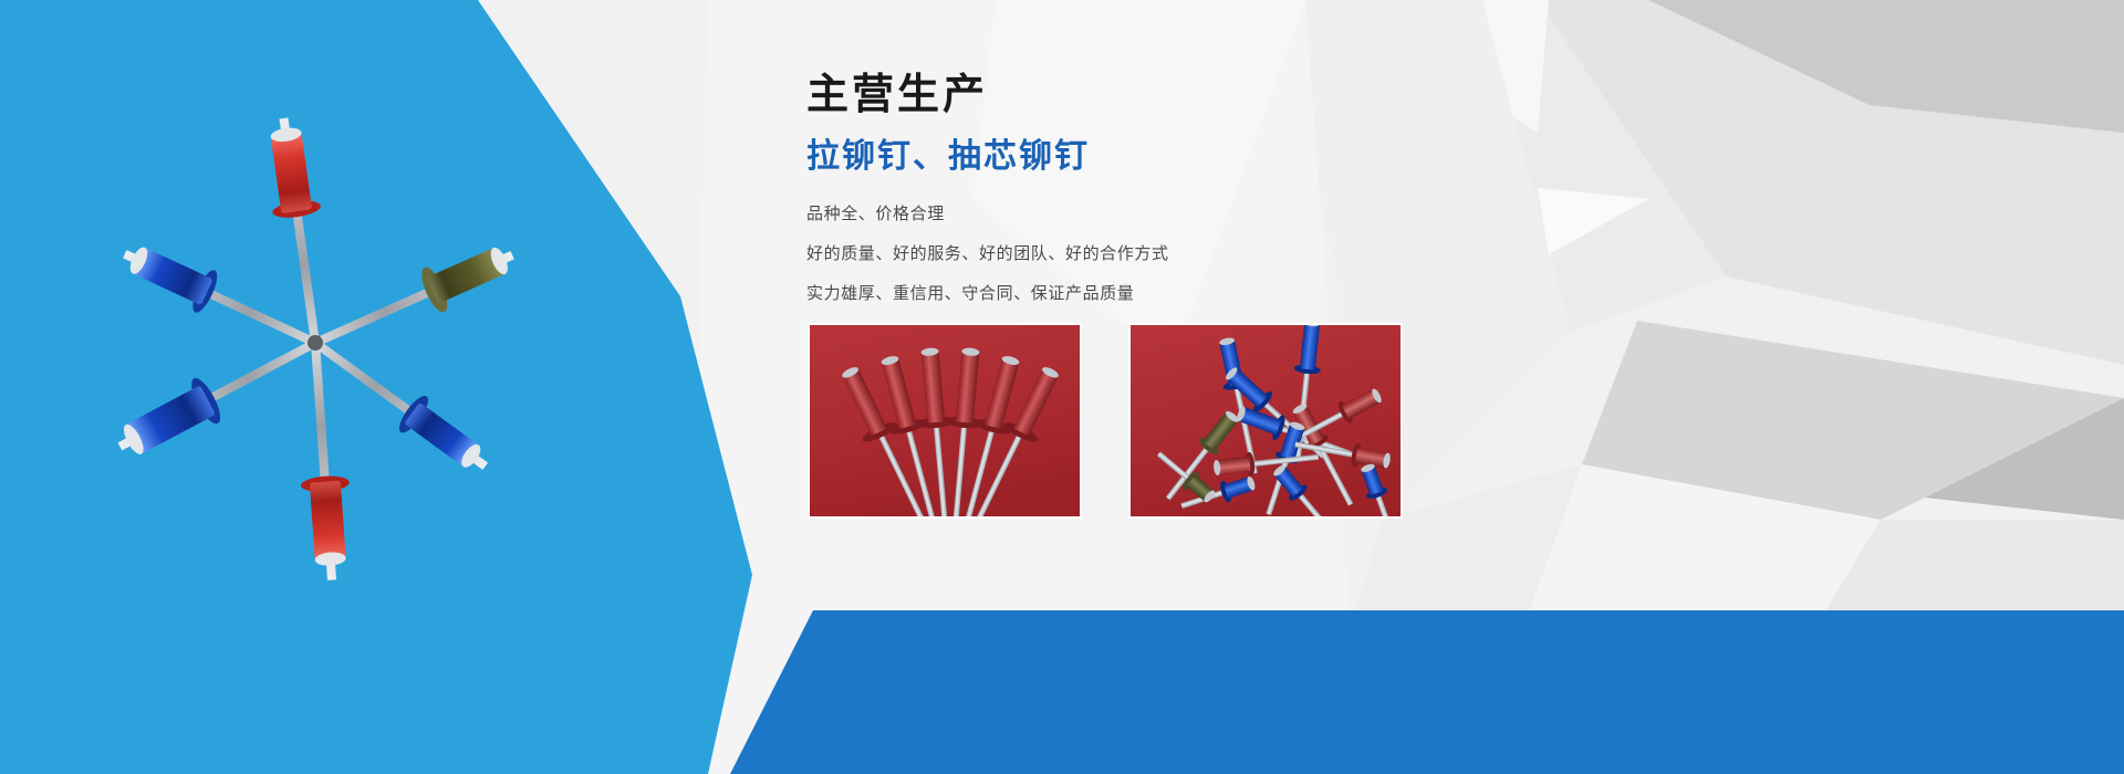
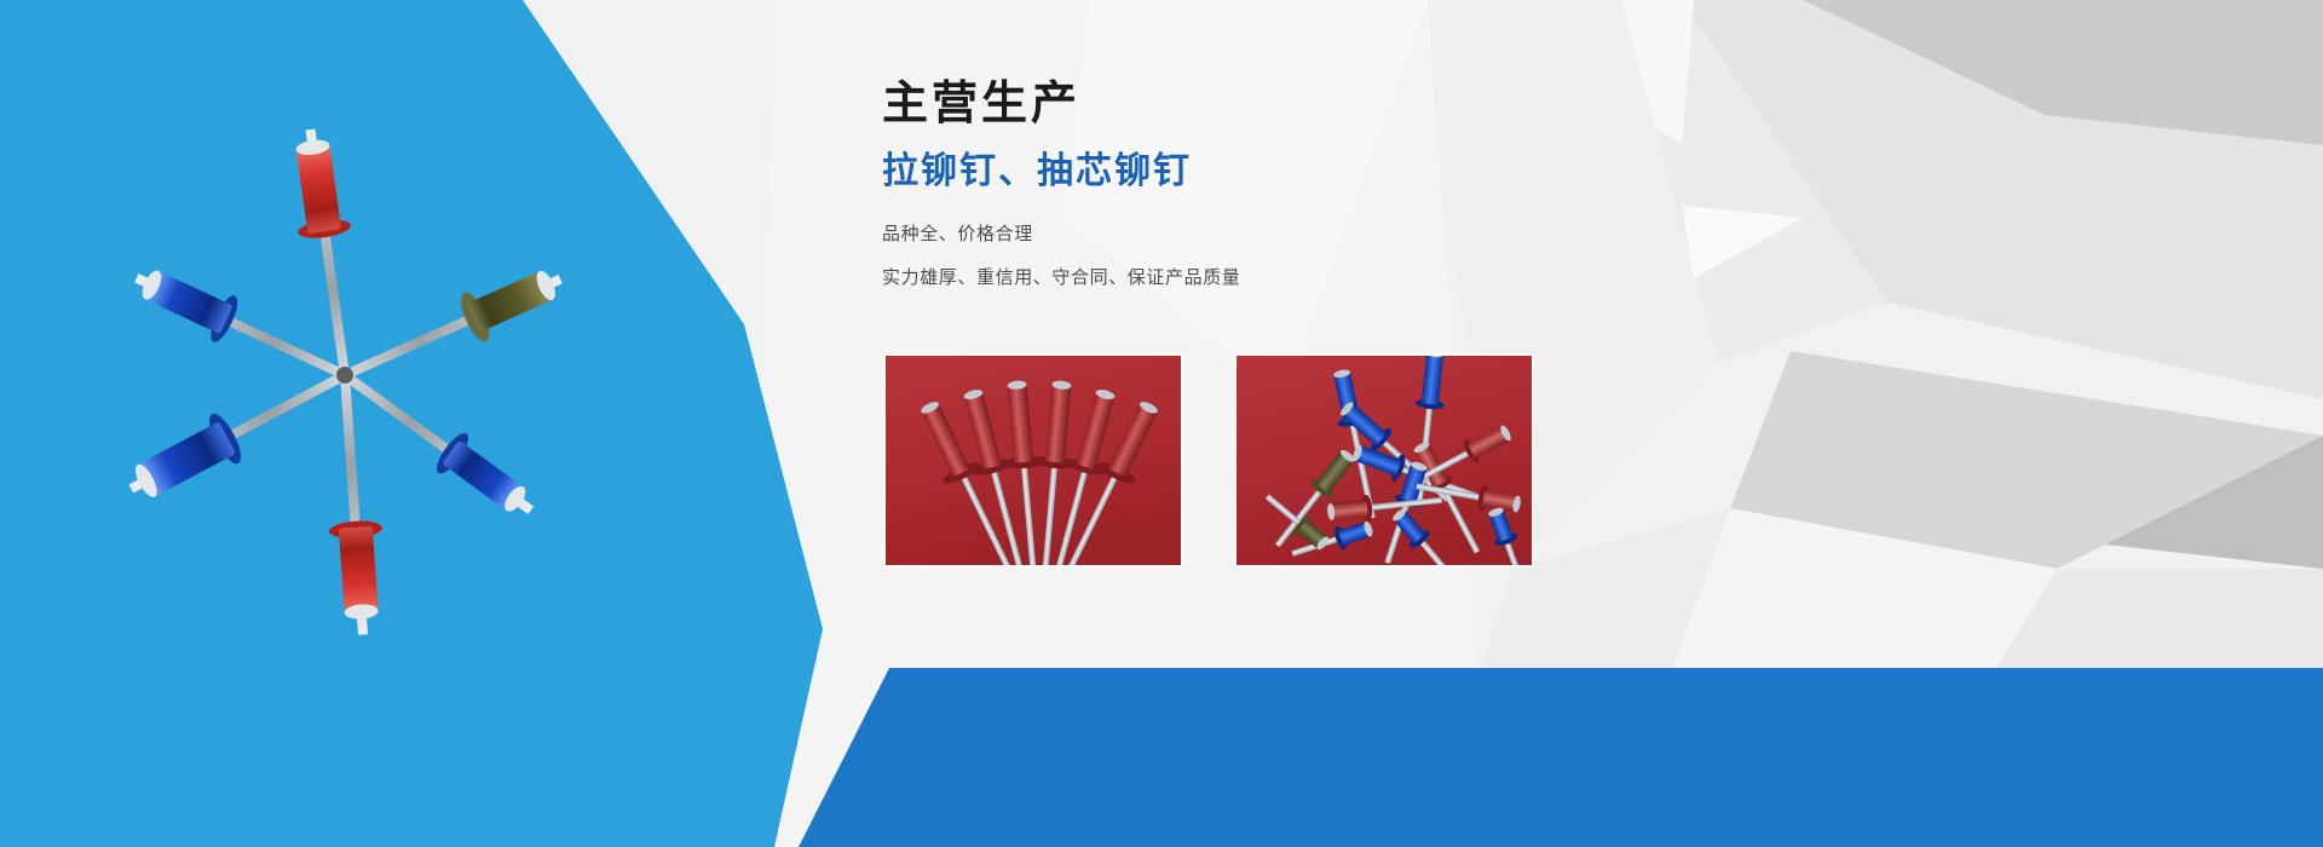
  主营生产
  拉铆钉、抽芯铆钉
  品种全、价格合理
- 好的质量、好的服务、好的团队、好的合作方式
  实力雄厚、重信用、守合同、保证产品质量
